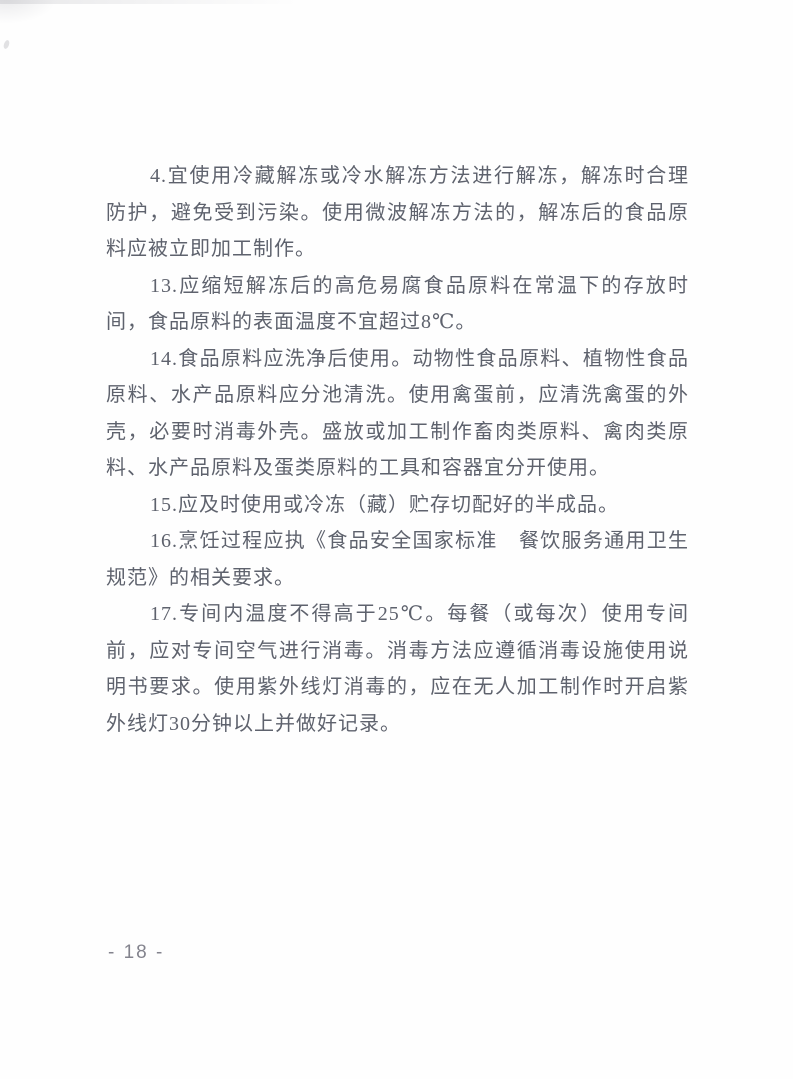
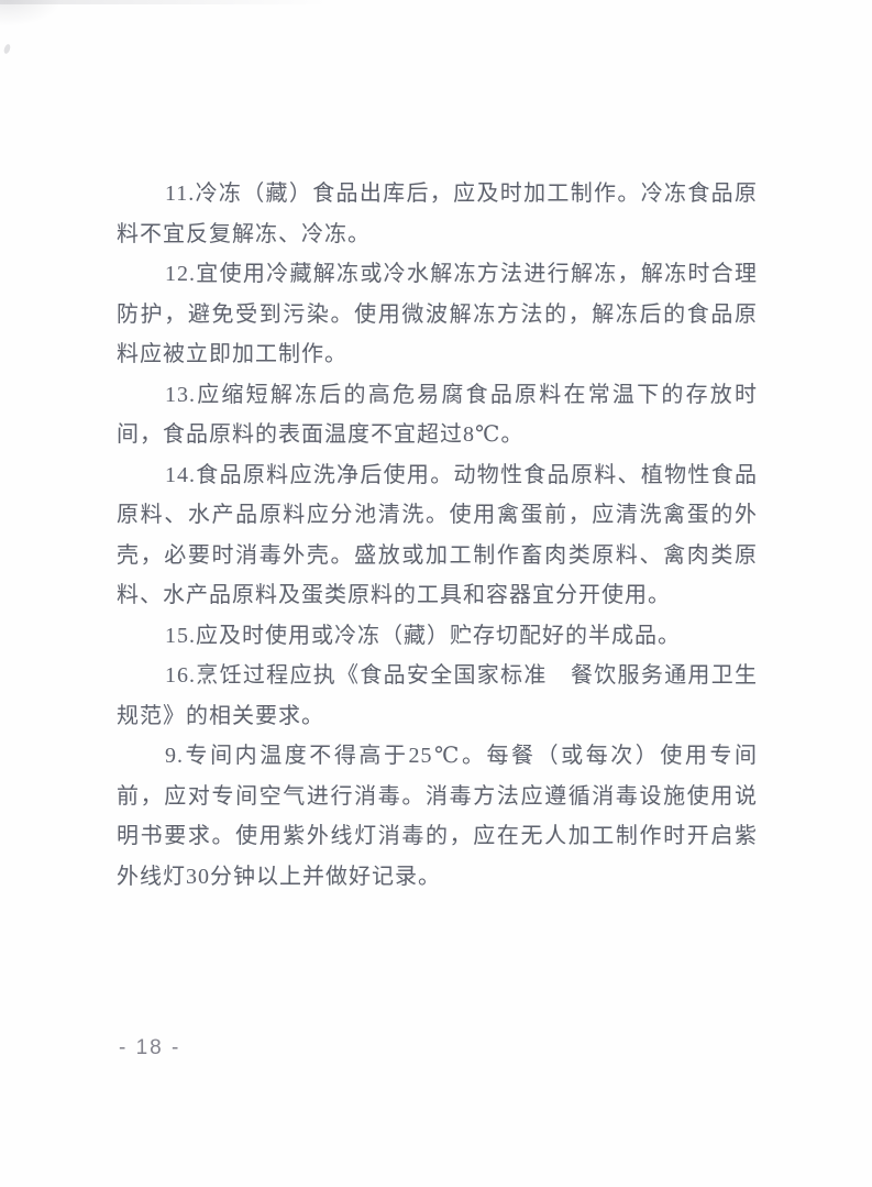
+ 11.冷冻（藏）食品出库后，应及时加工制作。冷冻食品原料不宜反复解冻、冷冻。
- 4.宜使用冷藏解冻或冷水解冻方法进行解冻，解冻时合理防护，避免受到污染。使用微波解冻方法的，解冻后的食品原料应被立即加工制作。
+ 12.宜使用冷藏解冻或冷水解冻方法进行解冻，解冻时合理防护，避免受到污染。使用微波解冻方法的，解冻后的食品原料应被立即加工制作。
  13.应缩短解冻后的高危易腐食品原料在常温下的存放时间，食品原料的表面温度不宜超过8℃。
  14.食品原料应洗净后使用。动物性食品原料、植物性食品原料、水产品原料应分池清洗。使用禽蛋前，应清洗禽蛋的外壳，必要时消毒外壳。盛放或加工制作畜肉类原料、禽肉类原料、水产品原料及蛋类原料的工具和容器宜分开使用。
  15.应及时使用或冷冻（藏）贮存切配好的半成品。
  16.烹饪过程应执《食品安全国家标准 餐饮服务通用卫生规范》的相关要求。
- 17.专间内温度不得高于25℃。每餐（或每次）使用专间前，应对专间空气进行消毒。消毒方法应遵循消毒设施使用说明书要求。使用紫外线灯消毒的，应在无人加工制作时开启紫外线灯30分钟以上并做好记录。
+ 9.专间内温度不得高于25℃。每餐（或每次）使用专间前，应对专间空气进行消毒。消毒方法应遵循消毒设施使用说明书要求。使用紫外线灯消毒的，应在无人加工制作时开启紫外线灯30分钟以上并做好记录。
  - 18 -
